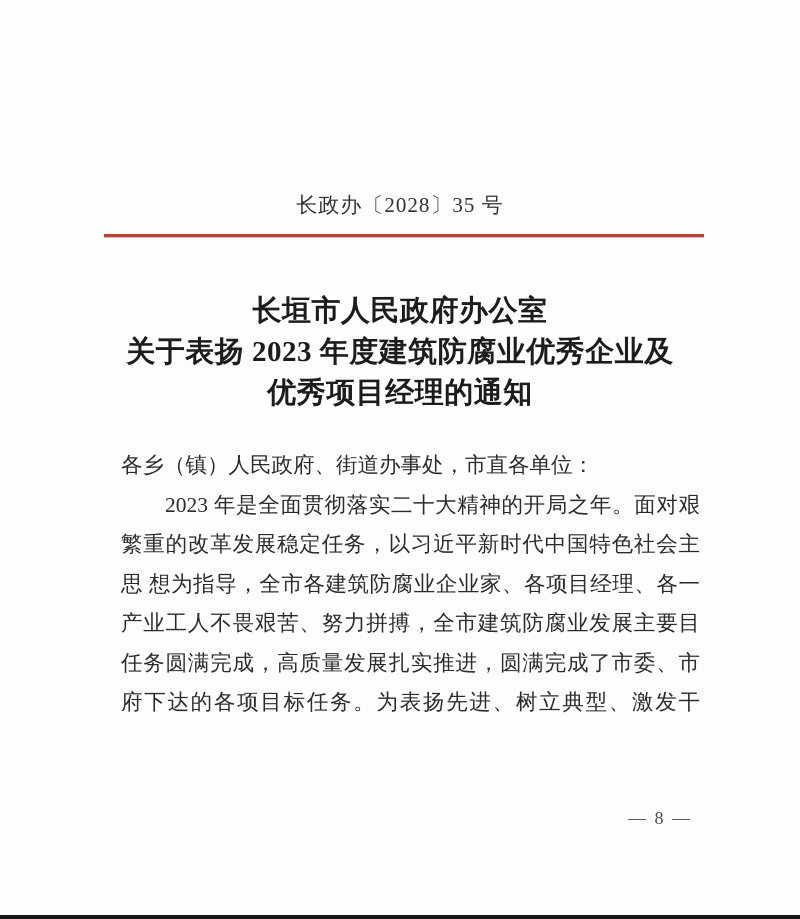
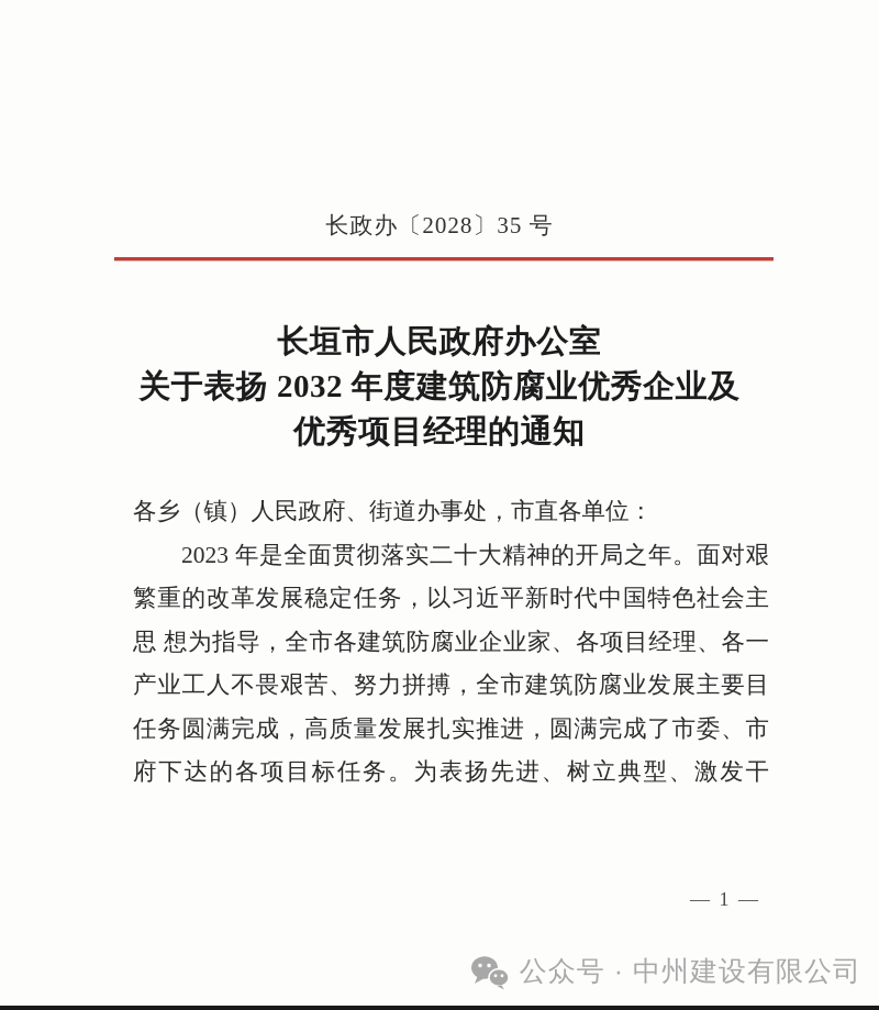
  长政办〔2028〕35 号
  长垣市人民政府办公室
- 关于表扬 2023 年度建筑防腐业优秀企业及
+ 关于表扬 2032 年度建筑防腐业优秀企业及
  优秀项目经理的通知
  各乡（镇）人民政府、街道办事处，市直各单位：
  2023 年是全面贯彻落实二十大精神的开局之年。面对艰
  繁重的改革发展稳定任务，以习近平新时代中国特色社会主
  思 想为指导，全市各建筑防腐业企业家、各项目经理、各一
  产业工人不畏艰苦、努力拼搏，全市建筑防腐业发展主要目
  任务圆满完成，高质量发展扎实推进，圆满完成了市委、市
  府下达的各项目标任务。为表扬先进、树立典型、激发干
- — 8 —
+ — 1 —
+ 公众号 · 中州建设有限公司
